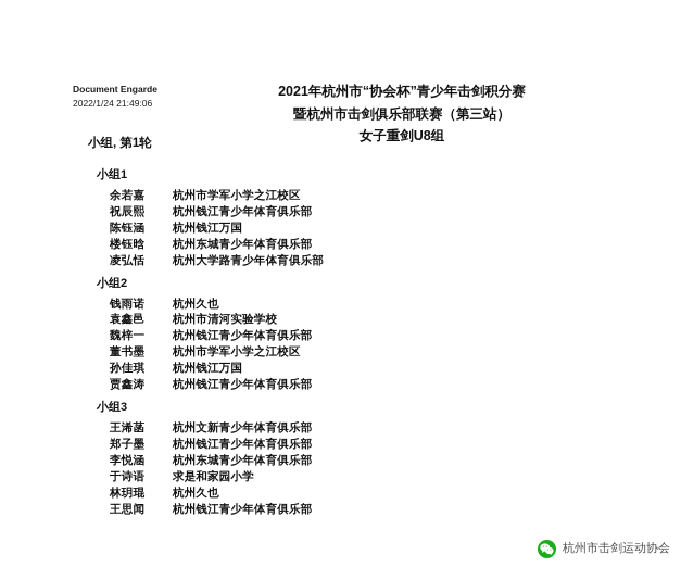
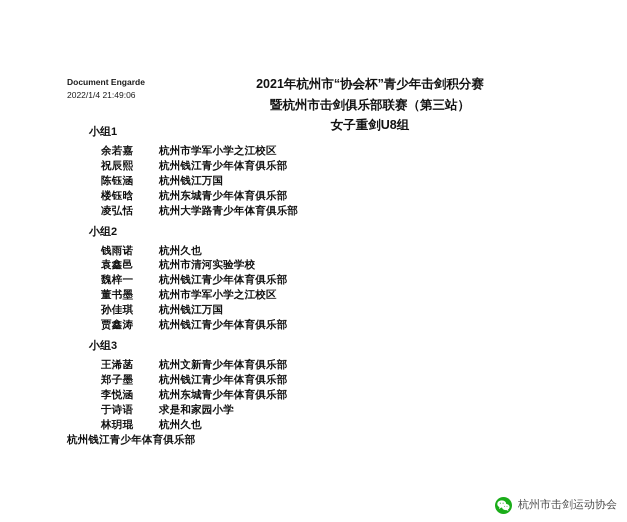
  Document Engarde
- 2022/1/24 21:49:06
+ 2022/1/4 21:49:06
  2021年杭州市“协会杯”青少年击剑积分赛
  暨杭州市击剑俱乐部联赛（第三站）
  女子重剑U8组
- 小组, 第1轮
  小组1
  余若嘉
  杭州市学军小学之江校区
  祝辰熙
  杭州钱江青少年体育俱乐部
  陈钰涵
  杭州钱江万国
  楼钰晗
  杭州东城青少年体育俱乐部
  凌弘恬
  杭州大学路青少年体育俱乐部
  小组2
  钱雨诺
  杭州久也
  袁鑫邑
  杭州市清河实验学校
  魏梓一
  杭州钱江青少年体育俱乐部
  董书墨
  杭州市学军小学之江校区
  孙佳琪
  杭州钱江万国
  贾鑫涛
  杭州钱江青少年体育俱乐部
  小组3
  王浠菡
  杭州文新青少年体育俱乐部
  郑子墨
  杭州钱江青少年体育俱乐部
  李悦涵
  杭州东城青少年体育俱乐部
  于诗语
  求是和家园小学
  林玥琨
  杭州久也
- 王思闻
  杭州钱江青少年体育俱乐部
  杭州市击剑运动协会
